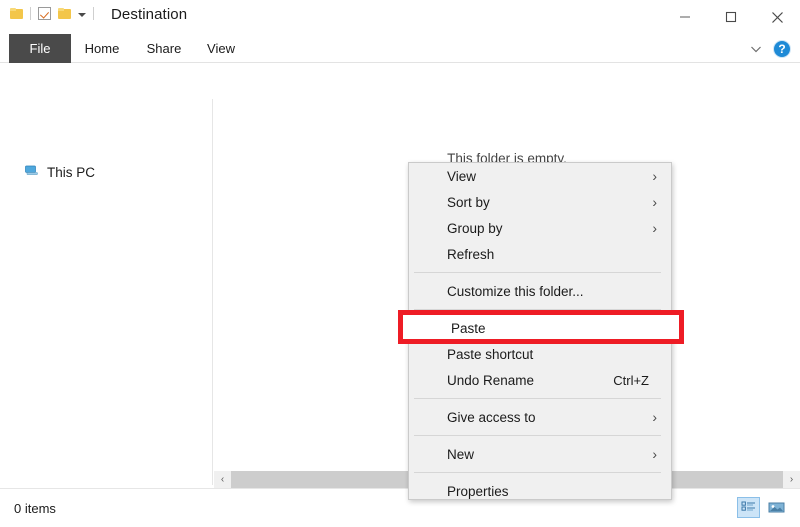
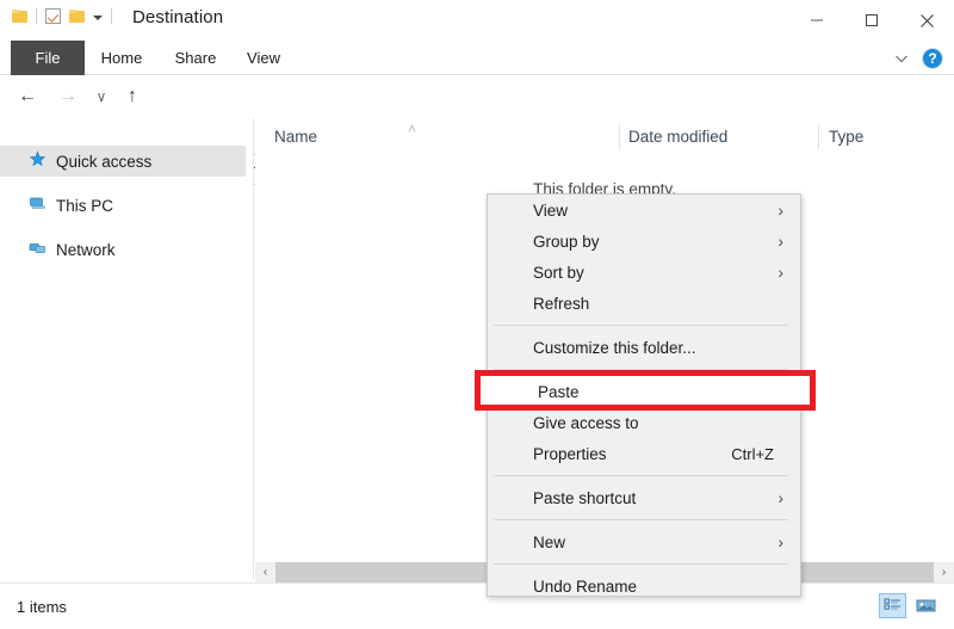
  Destination
  File
  Home
  Share
  View
  ?
+ ←
+ →
+ ∨
+ ↑
+ Quick access
  This PC
+ Network
+ ˄
+ Name
+ Date modified
+ Type
  This folder is empty.
  ‹
  ›
- 0 items
+ 1 items
  View
  ›
- Sort by
+ Group by
  ›
- Group by
+ Sort by
  ›
  Refresh
  Customize this folder...
- Paste shortcut
+ Give access to
- Undo Rename
+ Properties
  Ctrl+Z
- Give access to
+ Paste shortcut
  ›
  New
  ›
- Properties
+ Undo Rename
  Paste
